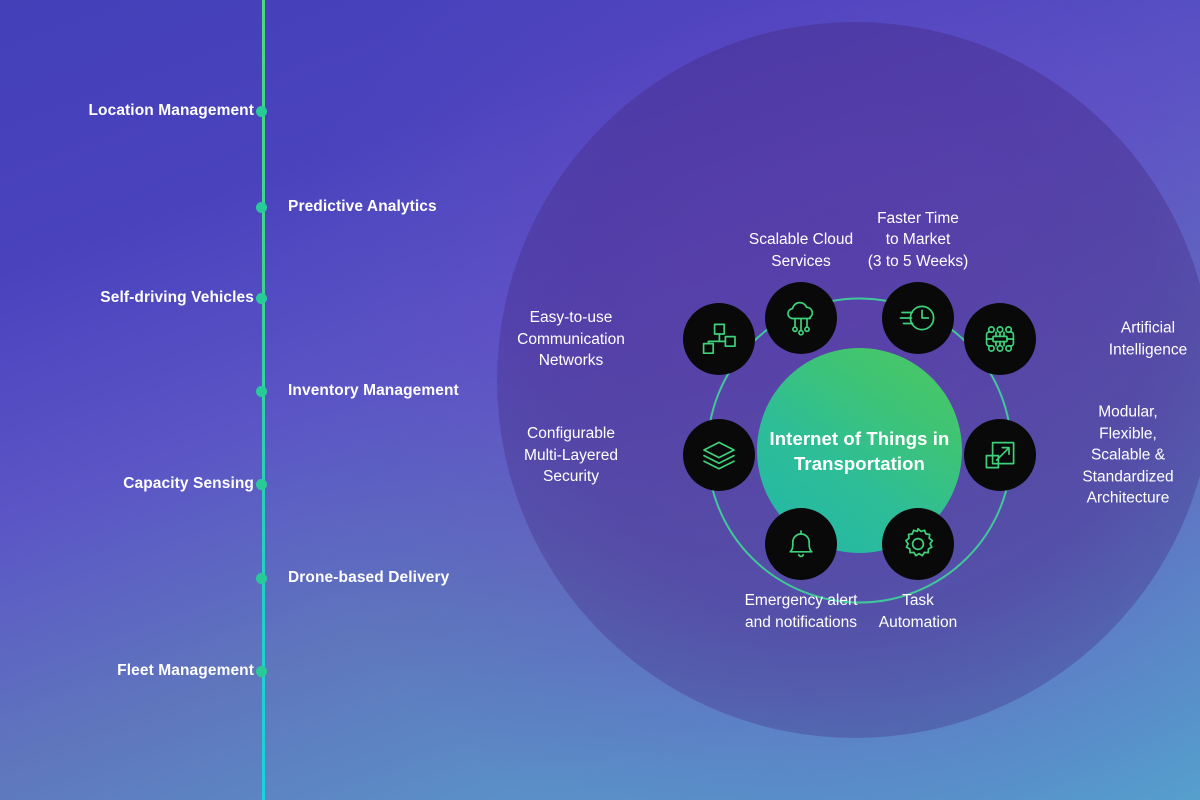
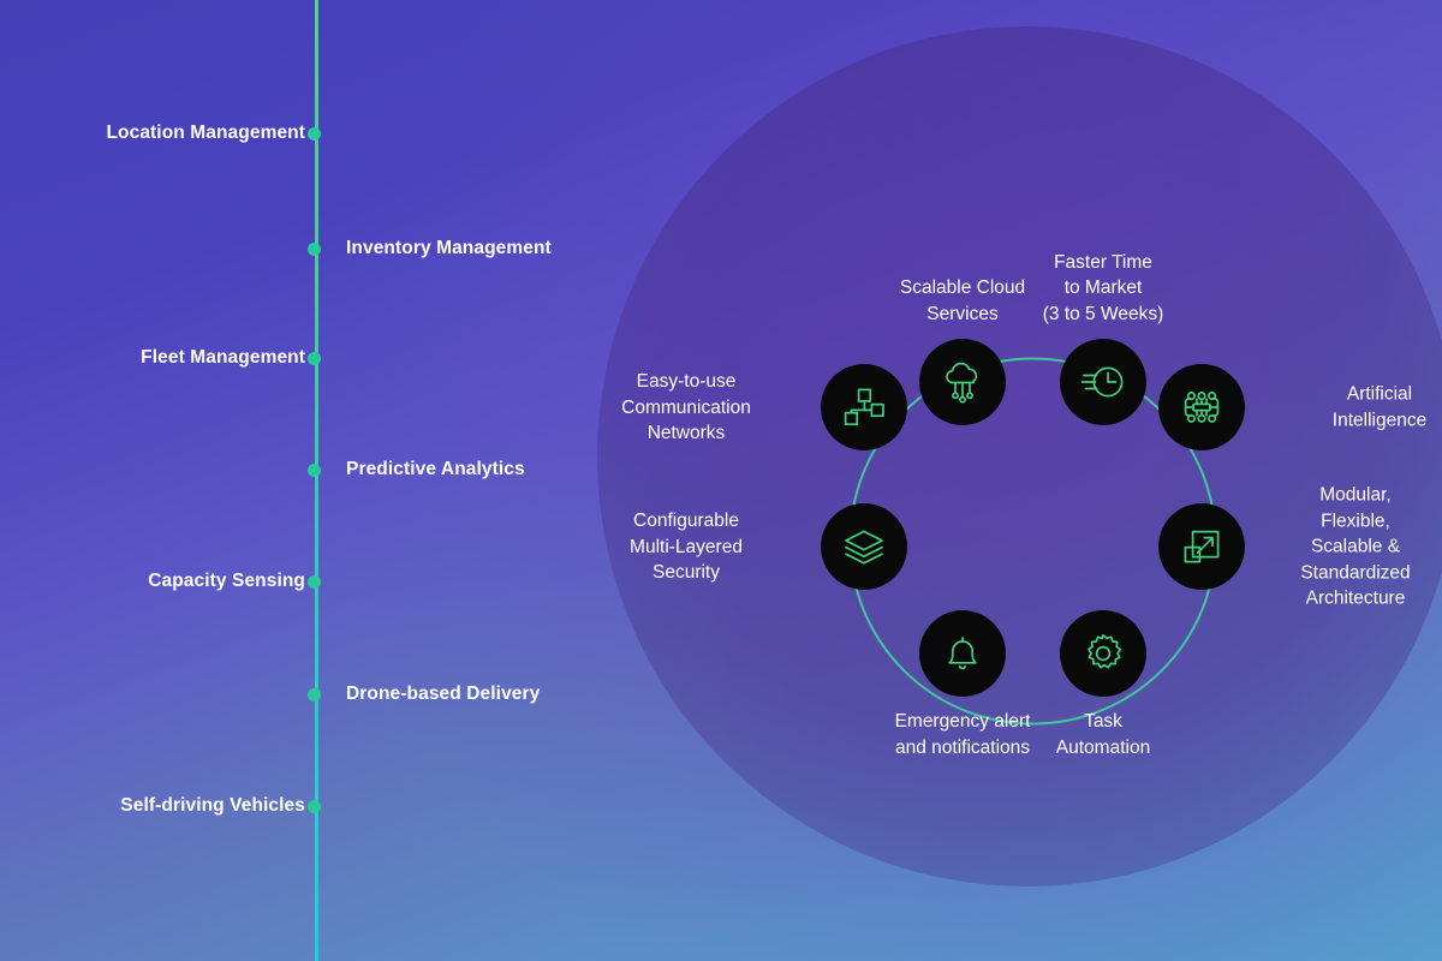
  Location Management
- Predictive Analytics
+ Inventory Management
- Self-driving Vehicles
+ Fleet Management
- Inventory Management
+ Predictive Analytics
  Capacity Sensing
  Drone-based Delivery
- Fleet Management
+ Self-driving Vehicles
- Internet of Things in Transportation
  Scalable Cloud
  Services
  Faster Time
  to Market
  (3 to 5 Weeks)
  Artificial
  Intelligence
  Modular,
  Flexible,
  Scalable &
  Standardized
  Architecture
  Task
  Automation
  Emergency alert
  and notifications
  Configurable
  Multi-Layered
  Security
  Easy-to-use
  Communication
  Networks
